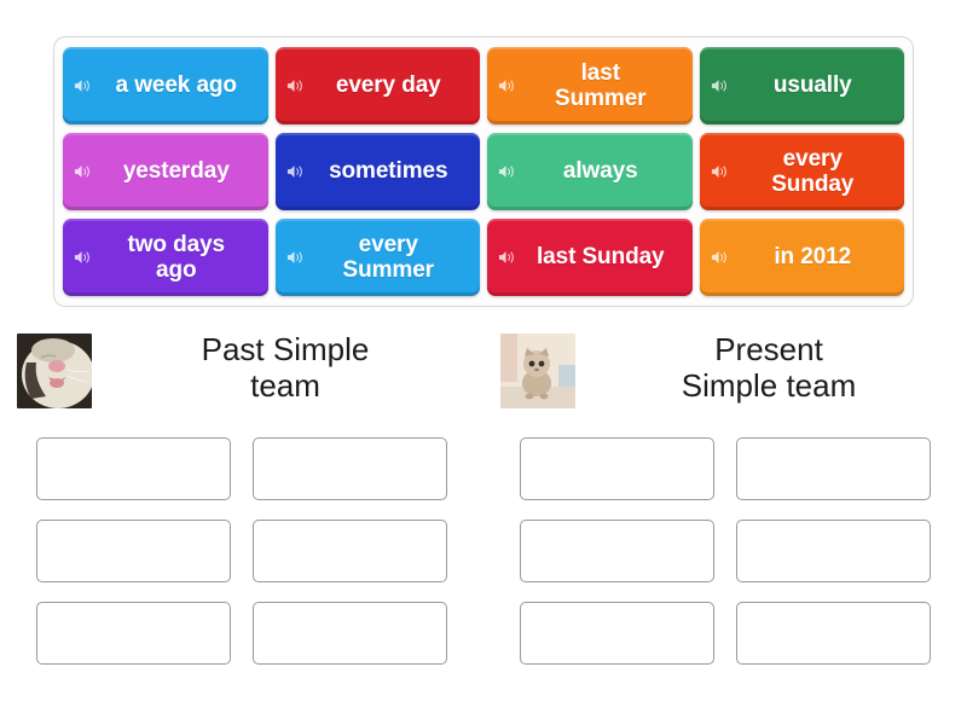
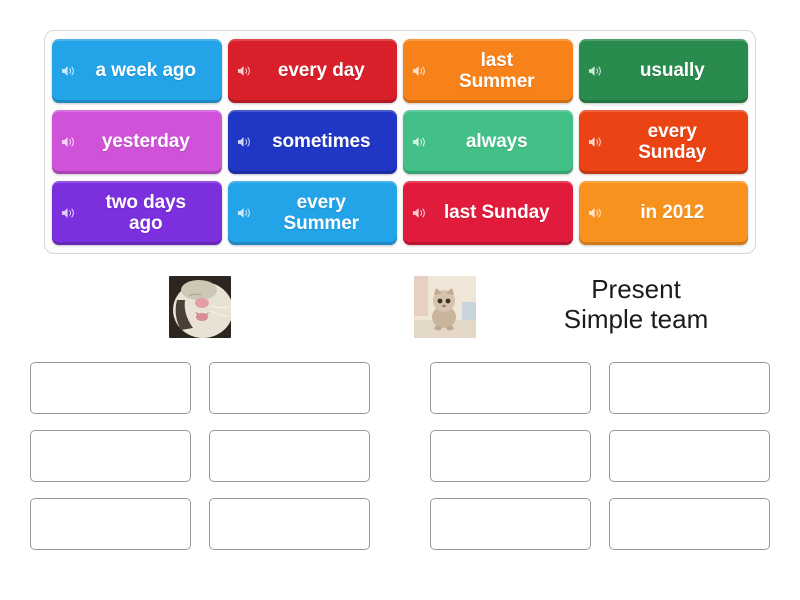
  a week ago
  every day
  last
  Summer
  usually
  yesterday
  sometimes
  always
  every
  Sunday
  two days
  ago
  every
  Summer
  last Sunday
  in 2012
- Past Simple
- team
  Present
  Simple team
